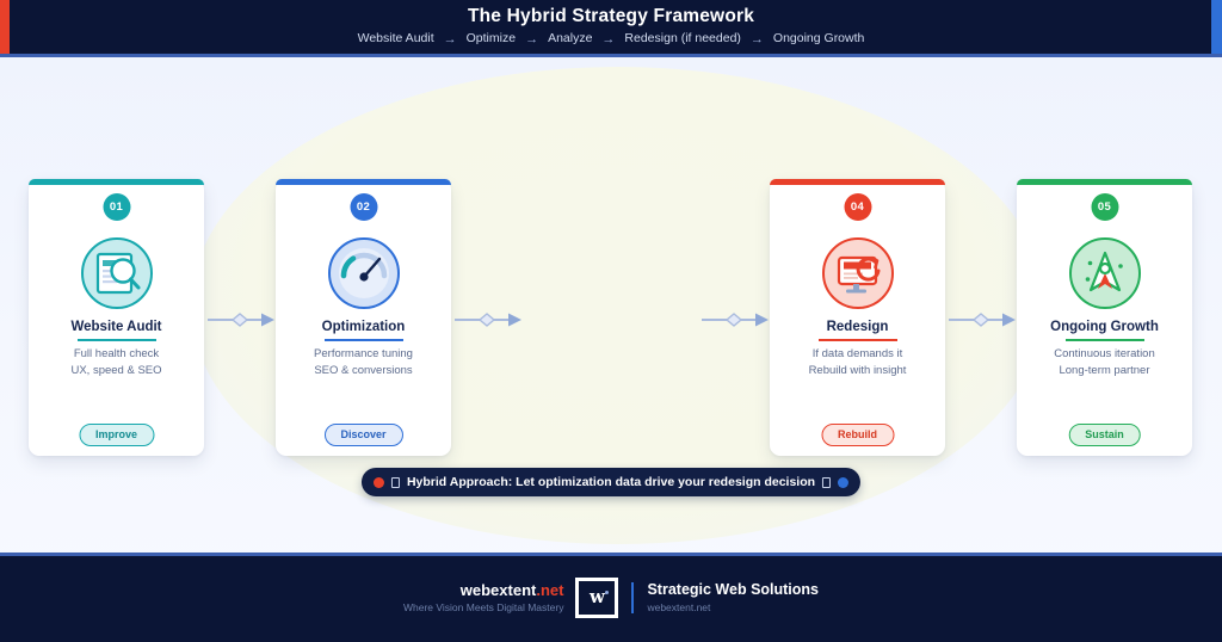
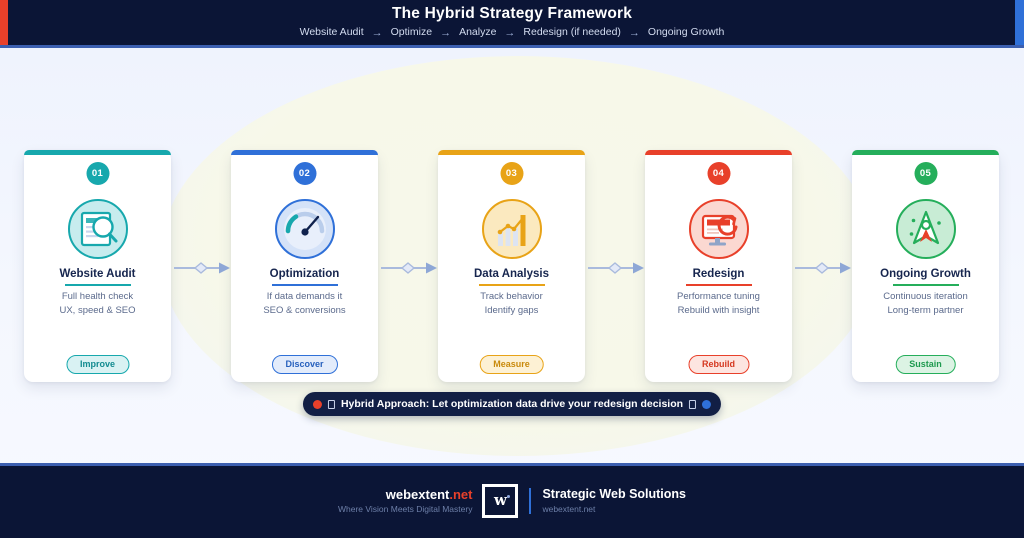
  The Hybrid Strategy Framework
  Website Audit
  →
  Optimize
  →
  Analyze
  →
  Redesign (if needed)
  →
  Ongoing Growth
  01
  Website Audit
  Full health check
  UX, speed & SEO
  Improve
  02
  Optimization
- Performance tuning
+ If data demands it
  SEO & conversions
  Discover
+ 03
+ Data Analysis
+ Track behavior
+ Identify gaps
+ Measure
  04
  Redesign
- If data demands it
+ Performance tuning
  Rebuild with insight
  Rebuild
  05
  Ongoing Growth
  Continuous iteration
  Long-term partner
  Sustain
  Hybrid Approach: Let optimization data drive your redesign decision
  webextent.net
  Where Vision Meets Digital Mastery
  w
  Strategic Web Solutions
  webextent.net
